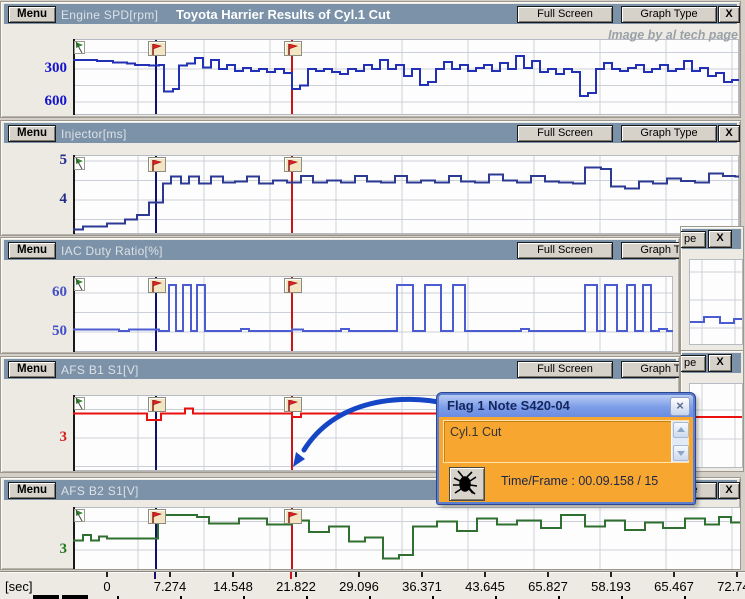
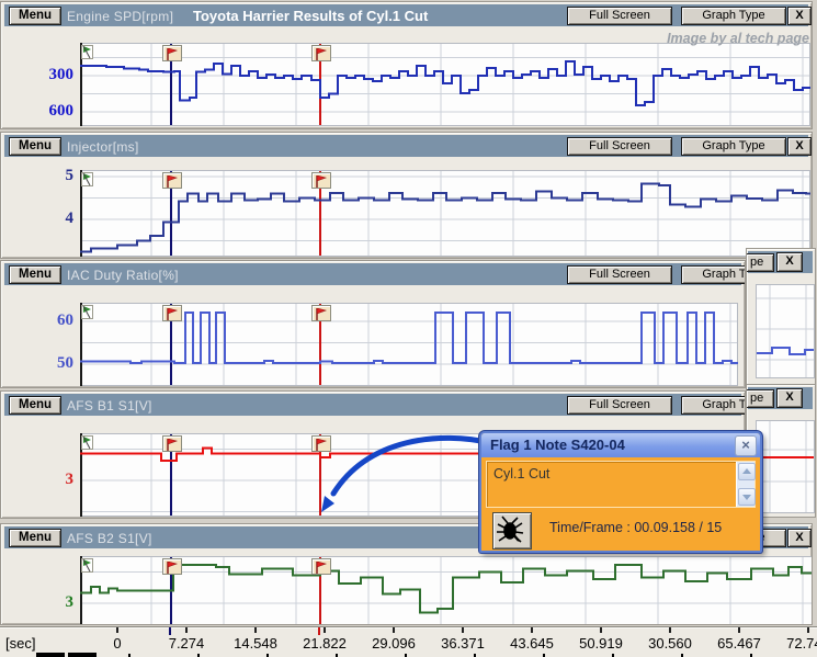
  Menu
  Engine SPD[rpm]
  Toyota Harrier Results of Cyl.1 Cut
  Full Screen
  Graph Type
  X
  300
  600
  Menu
  Injector[ms]
  Full Screen
  Graph Type
  X
  5
  4
  Menu
  IAC Duty Ratio[%]
  Full Screen
  60
  50
  Menu
  AFS B1 S1[V]
  Full Screen
  3
  Menu
  AFS B2 S1[V]
  X
  3
  pe
  X
  pe
  X
  Image by al tech page
  Flag 1 Note S420-04
  ×
  Cyl.1 Cut
  Time/Frame : 00.09.158 / 15
  [sec]
  0
  7.274
  14.548
  21.822
  29.096
  36.371
  43.645
- 65.827
+ 50.919
- 58.193
+ 30.560
  65.467
